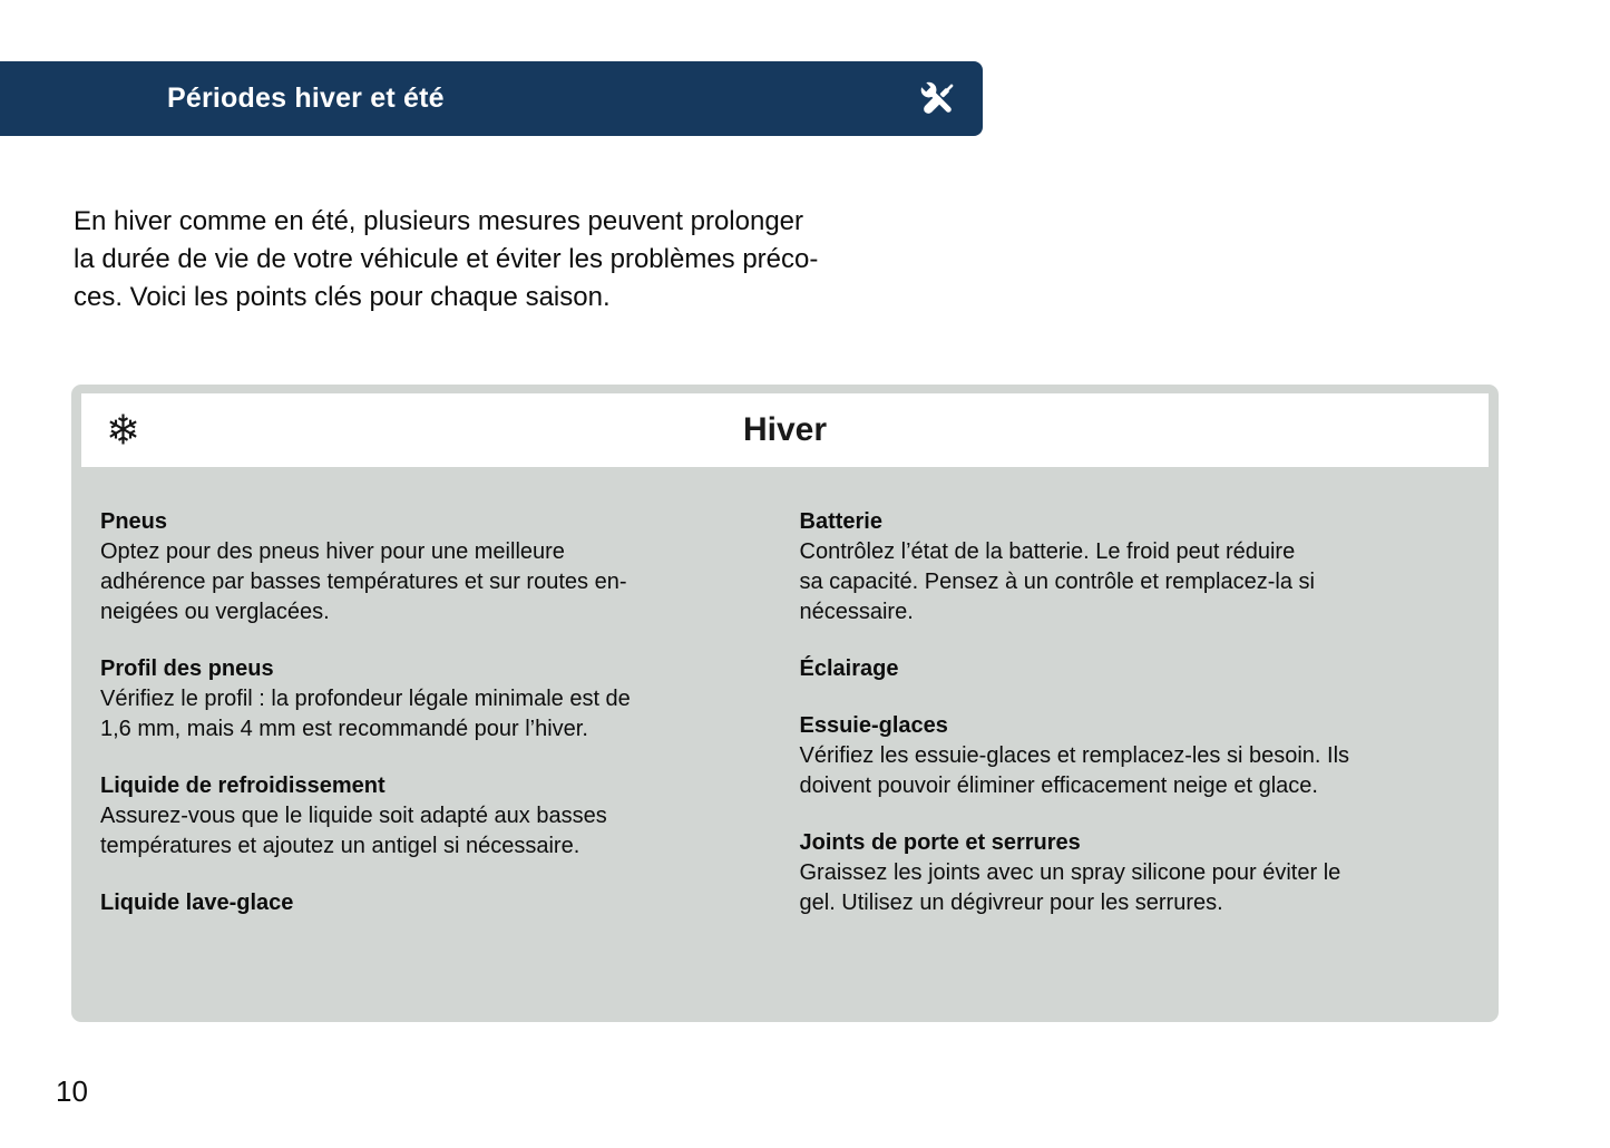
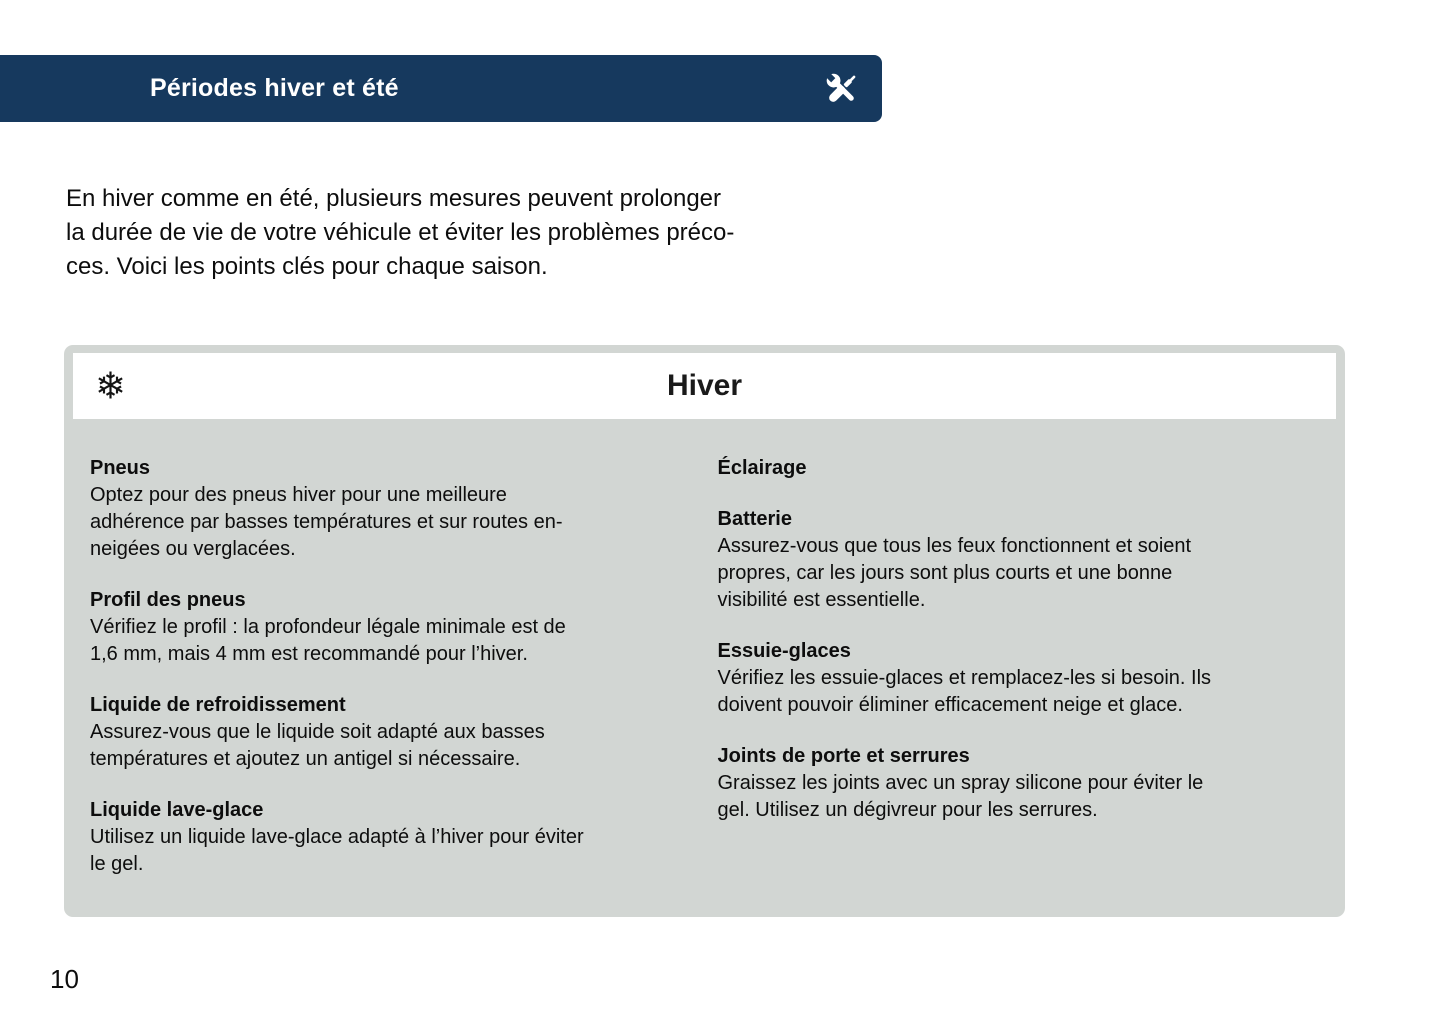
  Périodes hiver et été
  En hiver comme en été, plusieurs mesures peuvent prolonger
  la durée de vie de votre véhicule et éviter les problèmes préco-
  ces. Voici les points clés pour chaque saison.
  ❄
  Hiver
  Pneus
  Optez pour des pneus hiver pour une meilleure
  adhérence par basses températures et sur routes en-
  neigées ou verglacées.
  Profil des pneus
  Vérifiez le profil : la profondeur légale minimale est de
  1,6 mm, mais 4 mm est recommandé pour l’hiver.
  Liquide de refroidissement
  Assurez-vous que le liquide soit adapté aux basses
  températures et ajoutez un antigel si nécessaire.
  Liquide lave-glace
+ Utilisez un liquide lave-glace adapté à l’hiver pour éviter
+ le gel.
- Batterie
+ Éclairage
- Contrôlez l’état de la batterie. Le froid peut réduire
- sa capacité. Pensez à un contrôle et remplacez-la si
- nécessaire.
- Éclairage
+ Batterie
+ Assurez-vous que tous les feux fonctionnent et soient
+ propres, car les jours sont plus courts et une bonne
+ visibilité est essentielle.
  Essuie-glaces
  Vérifiez les essuie-glaces et remplacez-les si besoin. Ils
  doivent pouvoir éliminer efficacement neige et glace.
  Joints de porte et serrures
  Graissez les joints avec un spray silicone pour éviter le
  gel. Utilisez un dégivreur pour les serrures.
  10
